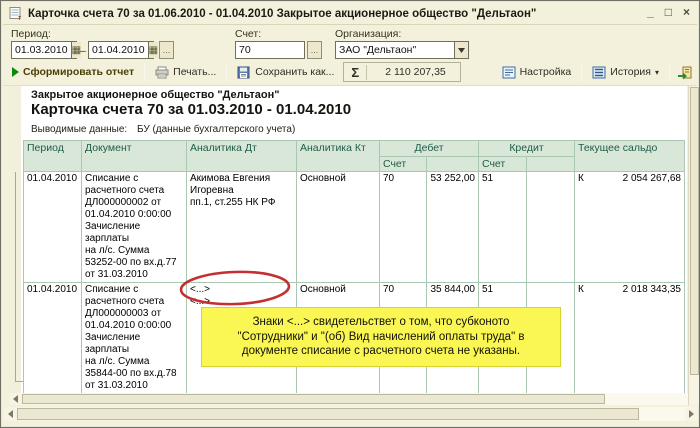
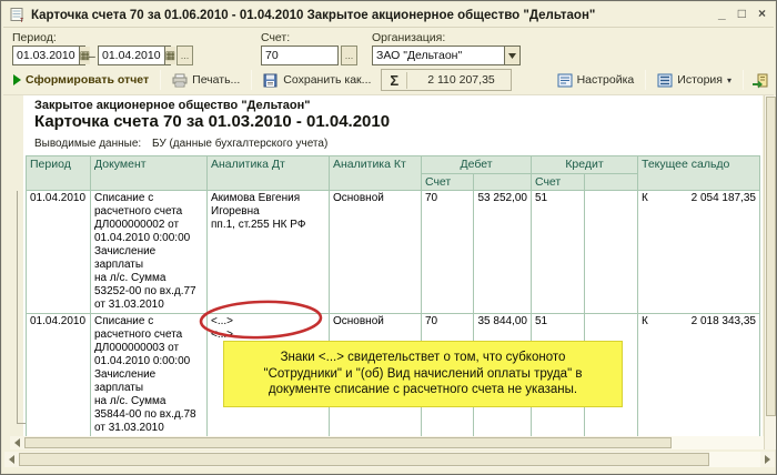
  Карточка счета 70 за 01.06.2010 - 01.04.2010 Закрытое акционерное общество "Дельтаон"
  _
  □
  ×
  Период:
  Счет:
  Организация:
  01.03.2010
  ▦
  –
  01.04.2010
  ▦
  ...
  70
  ...
  ЗАО "Дельтаон"
  Сформировать отчет
  Печать...
  Сохранить как...
  Σ
  2 110 207,35
  Настройка
  История
  ▾
  Закрытое акционерное общество "Дельтаон"
  Карточка счета 70 за 01.03.2010 - 01.04.2010
  Выводимые данные: БУ (данные бухгалтерского учета)
  Период	Документ	Аналитика Дт	Аналитика Кт	Дебет	Кредит	Текущее сальдо
  Счет		Счет
- 01.04.2010	Списание с расчетного счета ДЛ000000002 от 01.04.2010 0:00:00 Зачисление зарплаты на л/с. Сумма 53252-00 по вх.д.77 от 31.03.2010	Акимова Евгения Игоревна пп.1, ст.255 НК РФ	Основной	70	53 252,00	51		К 2 054 267,68
+ 01.04.2010	Списание с расчетного счета ДЛ000000002 от 01.04.2010 0:00:00 Зачисление зарплаты на л/с. Сумма 53252-00 по вх.д.77 от 31.03.2010	Акимова Евгения Игоревна пп.1, ст.255 НК РФ	Основной	70	53 252,00	51		К 2 054 187,35
  01.04.2010	Списание с расчетного счета ДЛ000000003 от 01.04.2010 0:00:00 Зачисление зарплаты на л/с. Сумма 35844-00 по вх.д.78 от 31.03.2010	<...> <	Основной	70	35 844,00	51		К 2 018 343,35
  Знаки <...> свидетельствет о том, что субконото
  "Сотрудники" и "(об) Вид начислений оплаты труда" в
  документе списание с расчетного счета не указаны.
